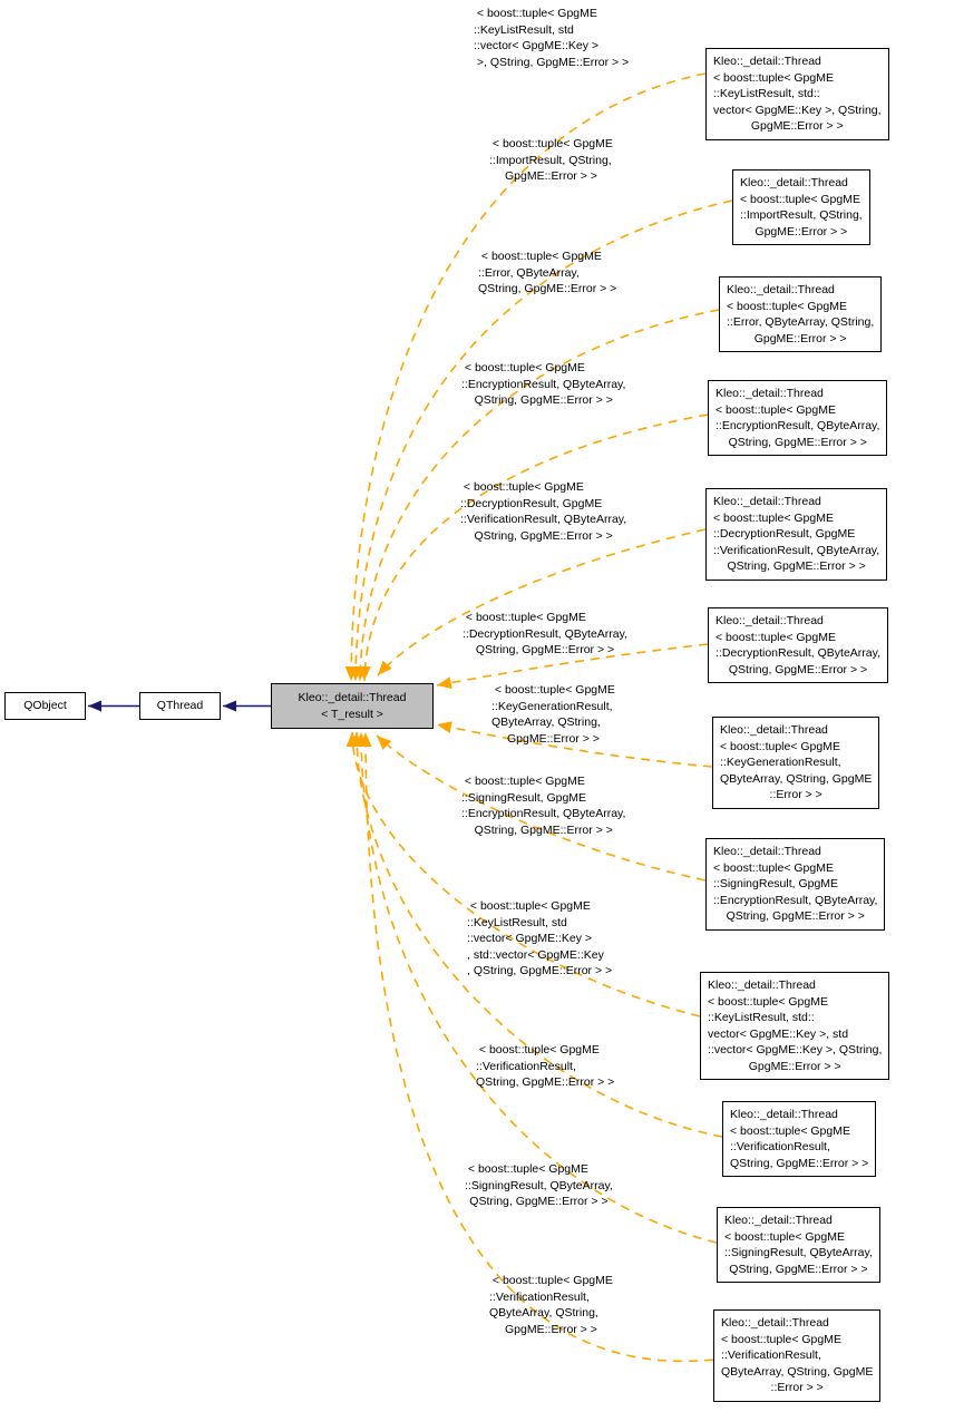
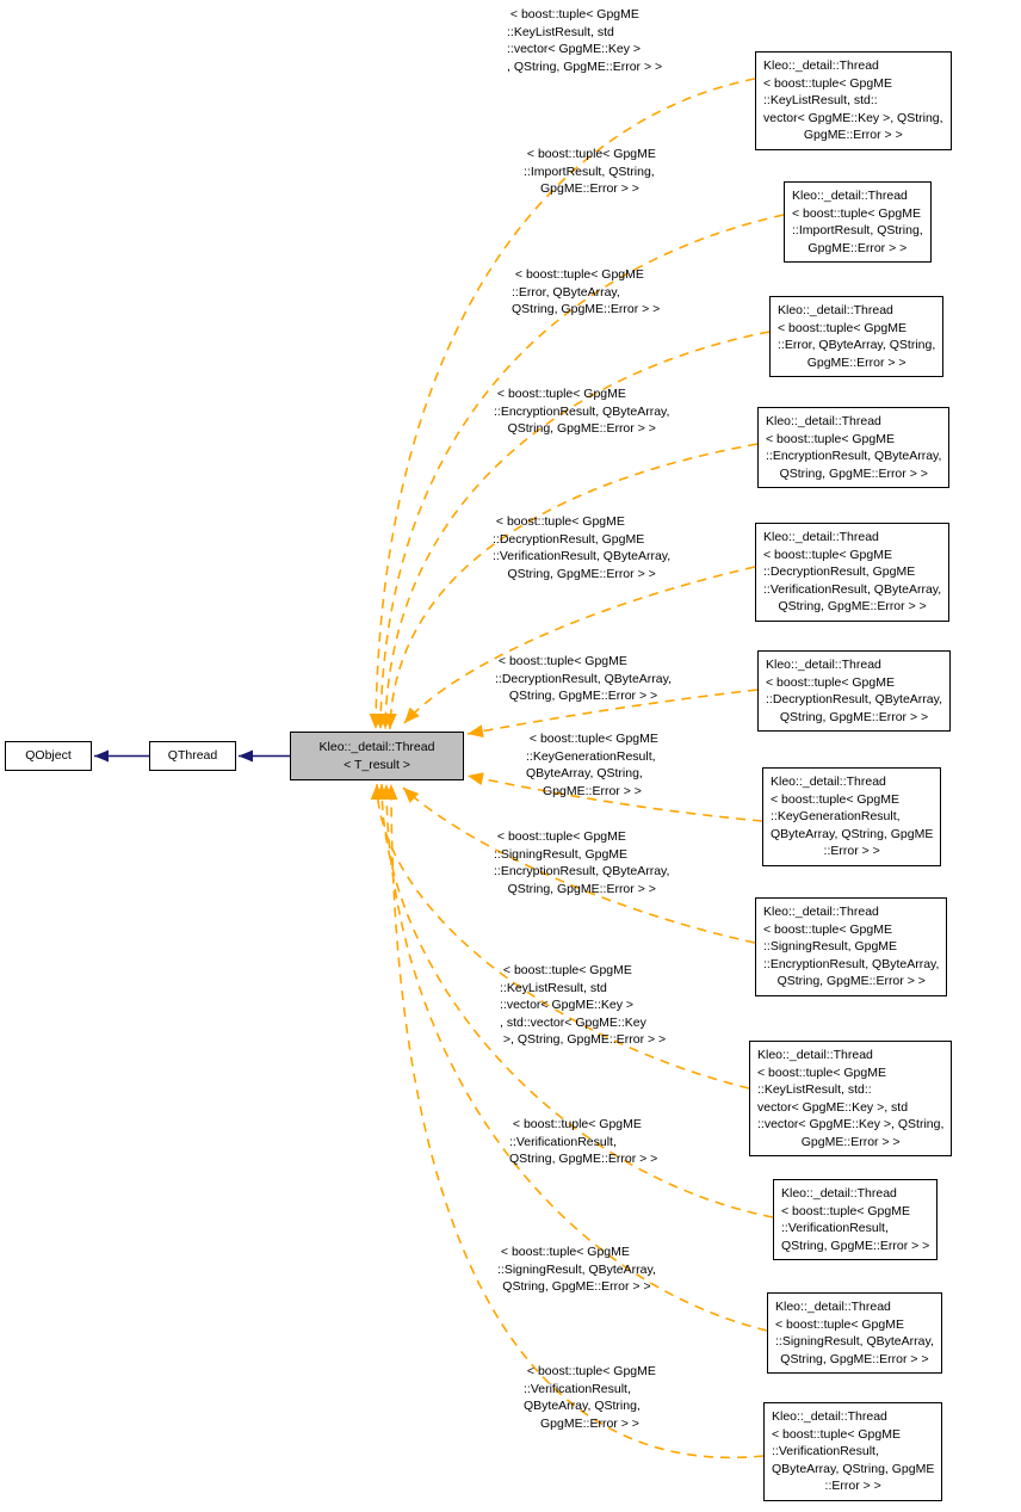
  QObject
  QThread
  Kleo::_detail::Thread
  < T_result >
  Kleo::_detail::Thread
  < boost::tuple< GpgME
  ::KeyListResult, std::
  vector< GpgME::Key >, QString,
  GpgME::Error > >
  < boost::tuple< GpgME
  ::KeyListResult, std
  ::vector< GpgME::Key >
- >, QString, GpgME::Error > >
+ , QString, GpgME::Error > >
  Kleo::_detail::Thread
  < boost::tuple< GpgME
  ::ImportResult, QString,
  GpgME::Error > >
  < boost::tuple< GpgME
  ::ImportResult, QString,
  GpgME::Error > >
  Kleo::_detail::Thread
  < boost::tuple< GpgME
  ::Error, QByteArray, QString,
  GpgME::Error > >
  < boost::tuple< GpgME
  ::Error, QByteArray,
  QString, GpgME::Error > >
  Kleo::_detail::Thread
  < boost::tuple< GpgME
  ::EncryptionResult, QByteArray,
  QString, GpgME::Error > >
  < boost::tuple< GpgME
  ::EncryptionResult, QByteArray,
  QString, GpgME::Error > >
  Kleo::_detail::Thread
  < boost::tuple< GpgME
  ::DecryptionResult, GpgME
  ::VerificationResult, QByteArray,
  QString, GpgME::Error > >
  < boost::tuple< GpgME
  ::DecryptionResult, GpgME
  ::VerificationResult, QByteArray,
  QString, GpgME::Error > >
  Kleo::_detail::Thread
  < boost::tuple< GpgME
  ::DecryptionResult, QByteArray,
  QString, GpgME::Error > >
  < boost::tuple< GpgME
  ::DecryptionResult, QByteArray,
  QString, GpgME::Error > >
  Kleo::_detail::Thread
  < boost::tuple< GpgME
  ::KeyGenerationResult,
  QByteArray, QString, GpgME
  ::Error > >
  < boost::tuple< GpgME
  ::KeyGenerationResult,
  QByteArray, QString,
  GpgME::Error > >
  Kleo::_detail::Thread
  < boost::tuple< GpgME
  ::SigningResult, GpgME
  ::EncryptionResult, QByteArray,
  QString, GpgME::Error > >
  < boost::tuple< GpgME
  ::SigningResult, GpgME
  ::EncryptionResult, QByteArray,
  QString, GpgME::Error > >
  Kleo::_detail::Thread
  < boost::tuple< GpgME
  ::KeyListResult, std::
  vector< GpgME::Key >, std
  ::vector< GpgME::Key >, QString,
  GpgME::Error > >
  < boost::tuple< GpgME
  ::KeyListResult, std
  ::vector< GpgME::Key >
  , std::vector< GpgME::Key
- , QString, GpgME::Error > >
+ >, QString, GpgME::Error > >
  Kleo::_detail::Thread
  < boost::tuple< GpgME
  ::VerificationResult,
  QString, GpgME::Error > >
  < boost::tuple< GpgME
  ::VerificationResult,
  QString, GpgME::Error > >
  Kleo::_detail::Thread
  < boost::tuple< GpgME
  ::SigningResult, QByteArray,
  QString, GpgME::Error > >
  < boost::tuple< GpgME
  ::SigningResult, QByteArray,
  QString, GpgME::Error > >
  Kleo::_detail::Thread
  < boost::tuple< GpgME
  ::VerificationResult,
  QByteArray, QString, GpgME
  ::Error > >
  < boost::tuple< GpgME
  ::VerificationResult,
  QByteArray, QString,
  GpgME::Error > >
